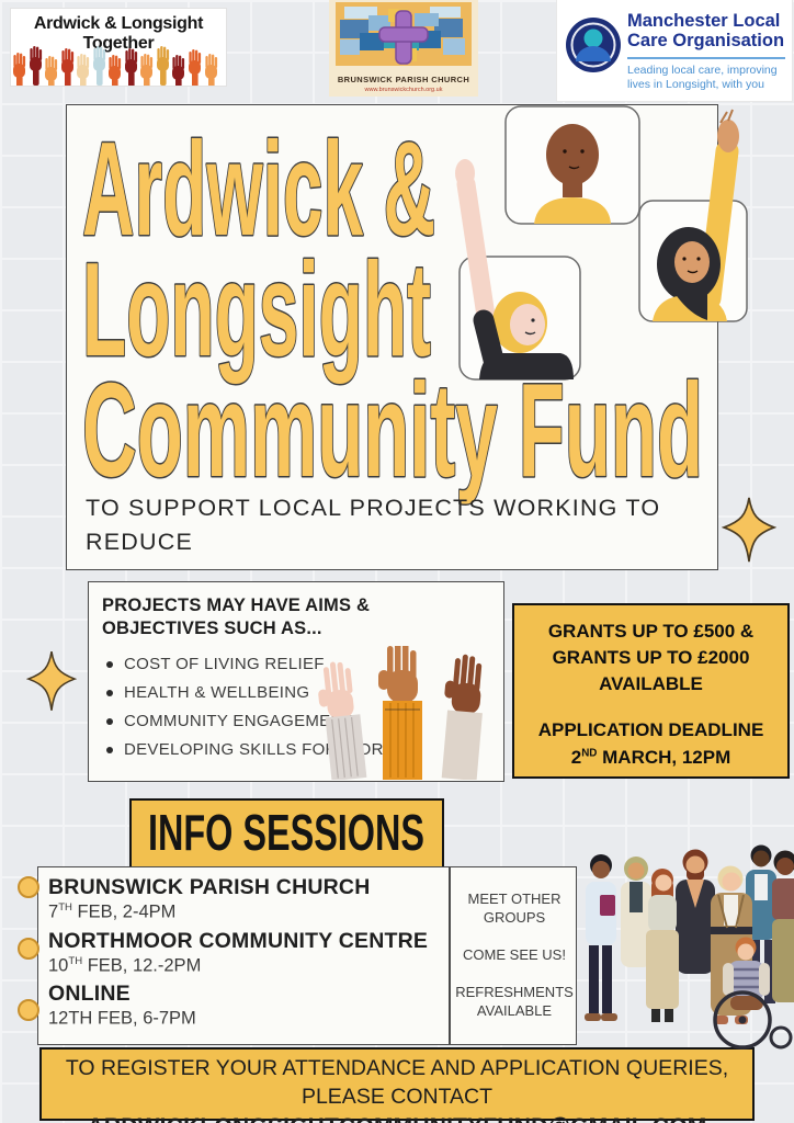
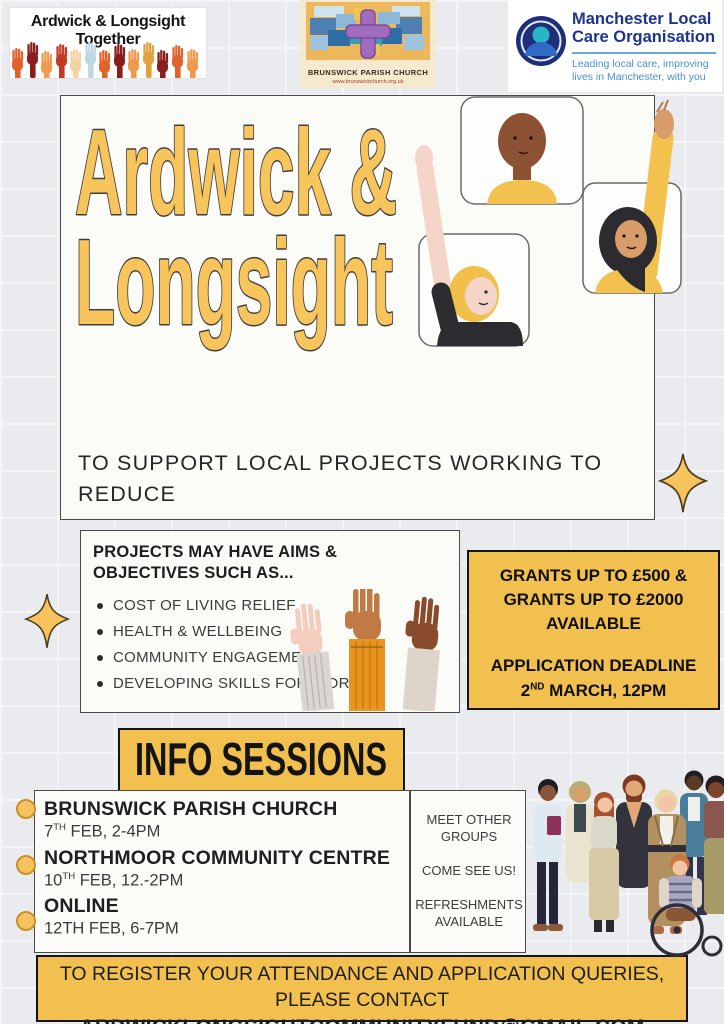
  Ardwick & Longsight
  Together
  BRUNSWICK PARISH CHURCH
  Manchester Local
  Care Organisation
  Leading local care, improving
- lives in Longsight, with you
+ lives in Manchester, with you
  Ardwick &
  Longsight
- Community Fund
  TO SUPPORT LOCAL PROJECTS WORKING TO REDUCE
  PROJECTS MAY HAVE AIMS & OBJECTIVES SUCH AS...
  COST OF LIVING RELIEF
  HEALTH & WELLBEING
  COMMUNITY ENGAGEME
  DEVELOPING SKILLS FOOR
  GRANTS UP TO £500 &
  GRANTS UP TO £2000
  AVAILABLE
  APPLICATION DEADLINE
  2ND MARCH, 12PM
  INFO SESSIONS
  BRUNSWICK PARISH CHURCH
  7TH FEB, 2-4PM
  NORTHMOOR COMMUNITY CENTRE
  10TH FEB, 12.-2PM
  ONLINE
  12TH FEB, 6-7PM
  MEET OTHER GROUPS
  COME SEE US!
  REFRESHMENTS AVAILABLE
  TO REGISTER YOUR ATTENDANCE AND APPLICATION QUERIES,
  PLEASE CONTACT
